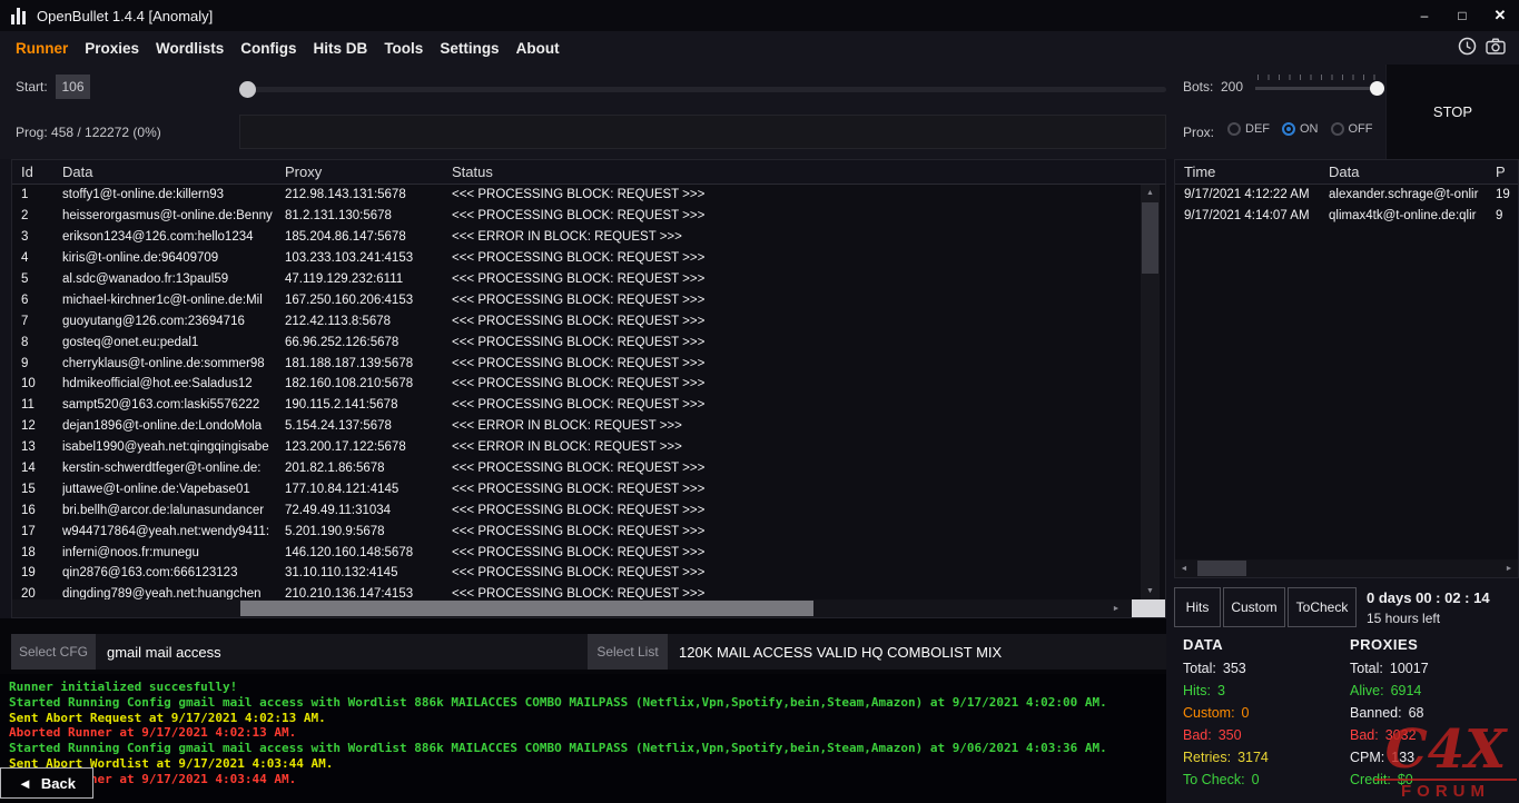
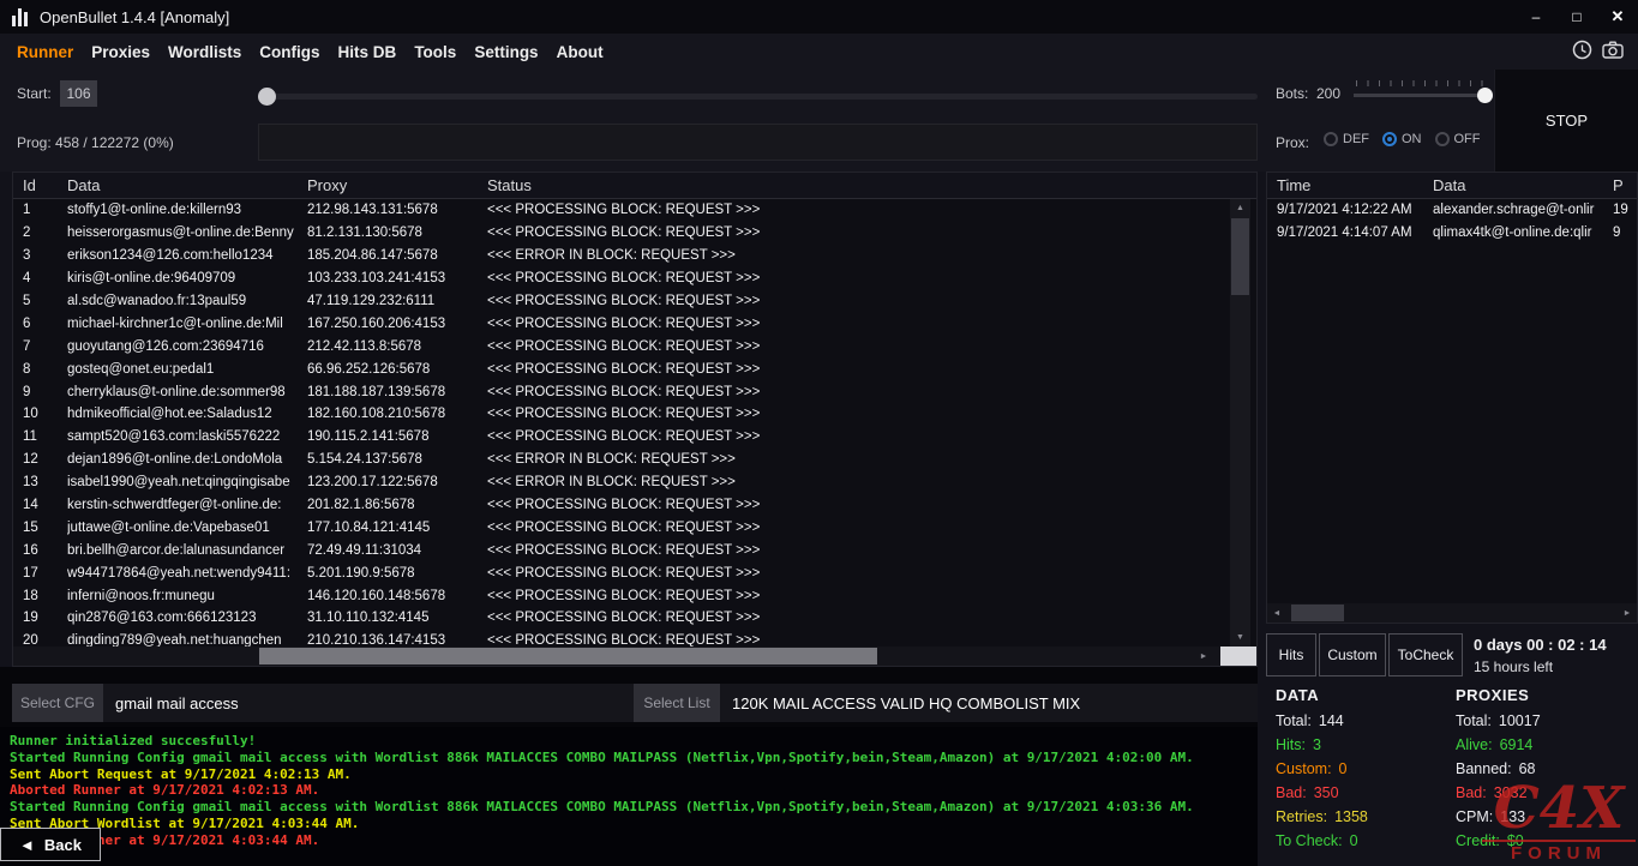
  OpenBullet 1.4.4 [Anomaly]
  –
  □
  ✕
  Runner
  Proxies
  Wordlists
  Configs
  Hits DB
  Tools
  Settings
  About
  Start:
  106
  Bots:
  200
  STOP
  Prog: 458 / 122272 (0%)
  Prox:
  DEF
  ON
  OFF
  Id
  Data
  Proxy
  Status
  1
  stoffy1@t-online.de:killern93
  212.98.143.131:5678
  <<< PROCESSING BLOCK: REQUEST >>>
  2
  heisserorgasmus@t-online.de:Benny
  81.2.131.130:5678
  <<< PROCESSING BLOCK: REQUEST >>>
  3
  erikson1234@126.com:hello1234
  185.204.86.147:5678
  <<< ERROR IN BLOCK: REQUEST >>>
  4
  kiris@t-online.de:96409709
  103.233.103.241:4153
  <<< PROCESSING BLOCK: REQUEST >>>
  5
  al.sdc@wanadoo.fr:13paul59
  47.119.129.232:6111
  <<< PROCESSING BLOCK: REQUEST >>>
  6
  michael-kirchner1c@t-online.de:Mil
  167.250.160.206:4153
  <<< PROCESSING BLOCK: REQUEST >>>
  7
  guoyutang@126.com:23694716
  212.42.113.8:5678
  <<< PROCESSING BLOCK: REQUEST >>>
  8
  gosteq@onet.eu:pedal1
  66.96.252.126:5678
  <<< PROCESSING BLOCK: REQUEST >>>
  9
  cherryklaus@t-online.de:sommer98
  181.188.187.139:5678
  <<< PROCESSING BLOCK: REQUEST >>>
  10
  hdmikeofficial@hot.ee:Saladus12
  182.160.108.210:5678
  <<< PROCESSING BLOCK: REQUEST >>>
  11
  sampt520@163.com:laski5576222
  190.115.2.141:5678
  <<< PROCESSING BLOCK: REQUEST >>>
  12
  dejan1896@t-online.de:LondoMola
  5.154.24.137:5678
  <<< ERROR IN BLOCK: REQUEST >>>
  13
  isabel1990@yeah.net:qingqingisabe
  123.200.17.122:5678
  <<< ERROR IN BLOCK: REQUEST >>>
  14
  kerstin-schwerdtfeger@t-online.de:
  201.82.1.86:5678
  <<< PROCESSING BLOCK: REQUEST >>>
  15
  juttawe@t-online.de:Vapebase01
  177.10.84.121:4145
  <<< PROCESSING BLOCK: REQUEST >>>
  16
  bri.bellh@arcor.de:lalunasundancer
  72.49.49.11:31034
  <<< PROCESSING BLOCK: REQUEST >>>
  17
  w944717864@yeah.net:wendy9411:
  5.201.190.9:5678
  <<< PROCESSING BLOCK: REQUEST >>>
  18
  inferni@noos.fr:munegu
  146.120.160.148:5678
  <<< PROCESSING BLOCK: REQUEST >>>
  19
  qin2876@163.com:666123123
  31.10.110.132:4145
  <<< PROCESSING BLOCK: REQUEST >>>
  20
  dingding789@yeah.net:huangchen
  210.210.136.147:4153
  <<< PROCESSING BLOCK: REQUEST >>>
  Time
  Data
  P
  9/17/2021 4:12:22 AM
  alexander.schrage@t-onlir
  19
  9/17/2021 4:14:07 AM
  qlimax4tk@t-online.de:qlir
  9
  Hits
  Custom
  ToCheck
  0 days 00 : 02 : 14
  15 hours left
  Select CFG
  gmail mail access
  Select List
  120K MAIL ACCESS VALID HQ COMBOLIST MIX
  Runner initialized succesfully!
  Started Running Config gmail mail access with Wordlist 886k MAILACCES COMBO MAILPASS (Netflix,Vpn,Spotify,bein,Steam,Amazon) at 9/17/2021 4:02:00 AM.
  Sent Abort Request at 9/17/2021 4:02:13 AM.
  Aborted Runner at 9/17/2021 4:02:13 AM.
- Started Running Config gmail mail access with Wordlist 886k MAILACCES COMBO MAILPASS (Netflix,Vpn,Spotify,bein,Steam,Amazon) at 9/06/2021 4:03:36 AM.
+ Started Running Config gmail mail access with Wordlist 886k MAILACCES COMBO MAILPASS (Netflix,Vpn,Spotify,bein,Steam,Amazon) at 9/17/2021 4:03:36 AM.
  Sent Abort Wordlist at 9/17/2021 4:03:44 AM.
  ner at 9/17/2021 4:03:44 AM.
  ◄
  Back
  DATA
  Total:
- 353
+ 144
  Hits:
  3
  Custom:
  0
  Bad:
  350
  Retries:
- 3174
+ 1358
  To Check:
  0
  PROXIES
  Total:
  10017
  Alive:
  6914
  Banned:
  68
  Bad:
  3032
  CPM:
  133
  Credit:
  $0
  C4X
  FORUM
